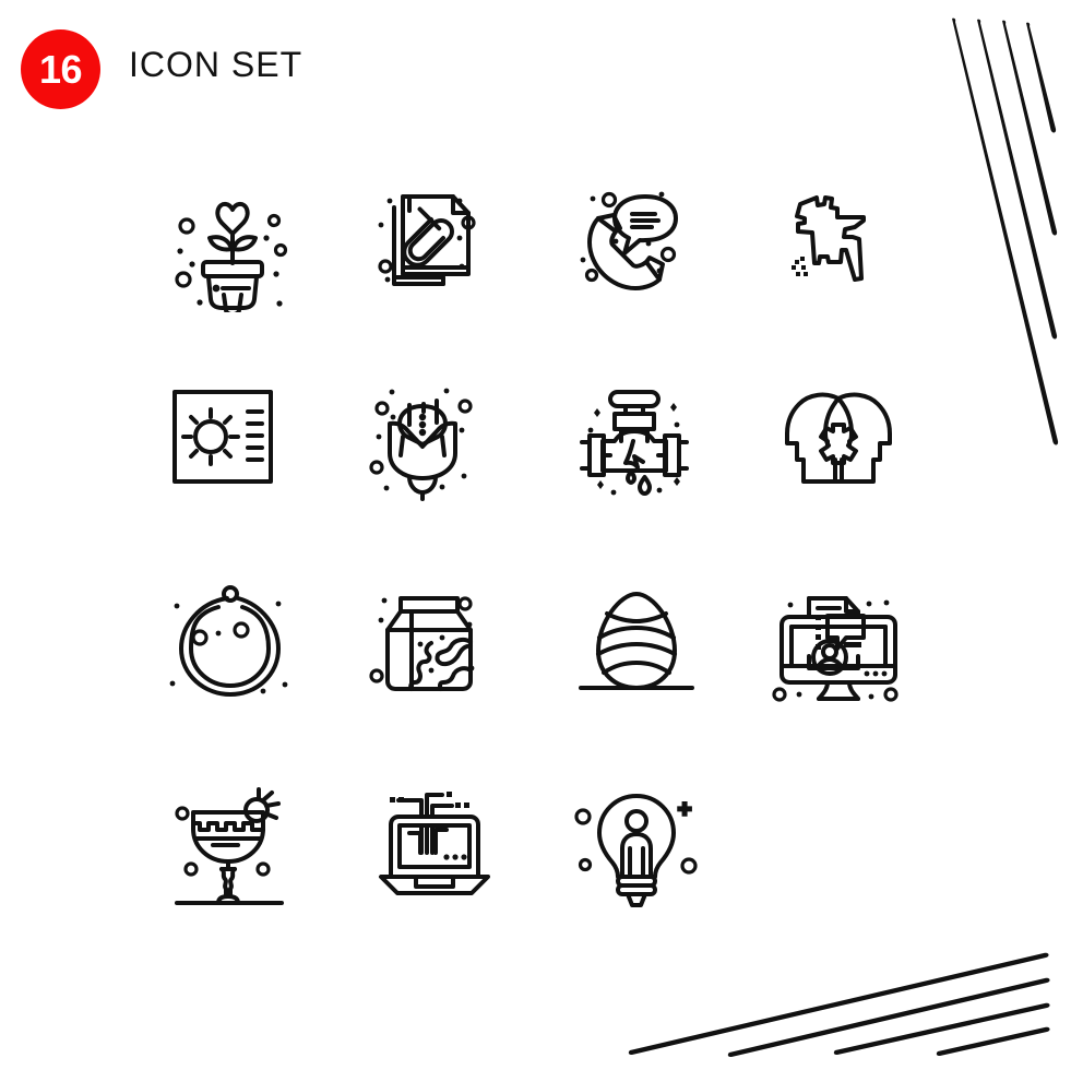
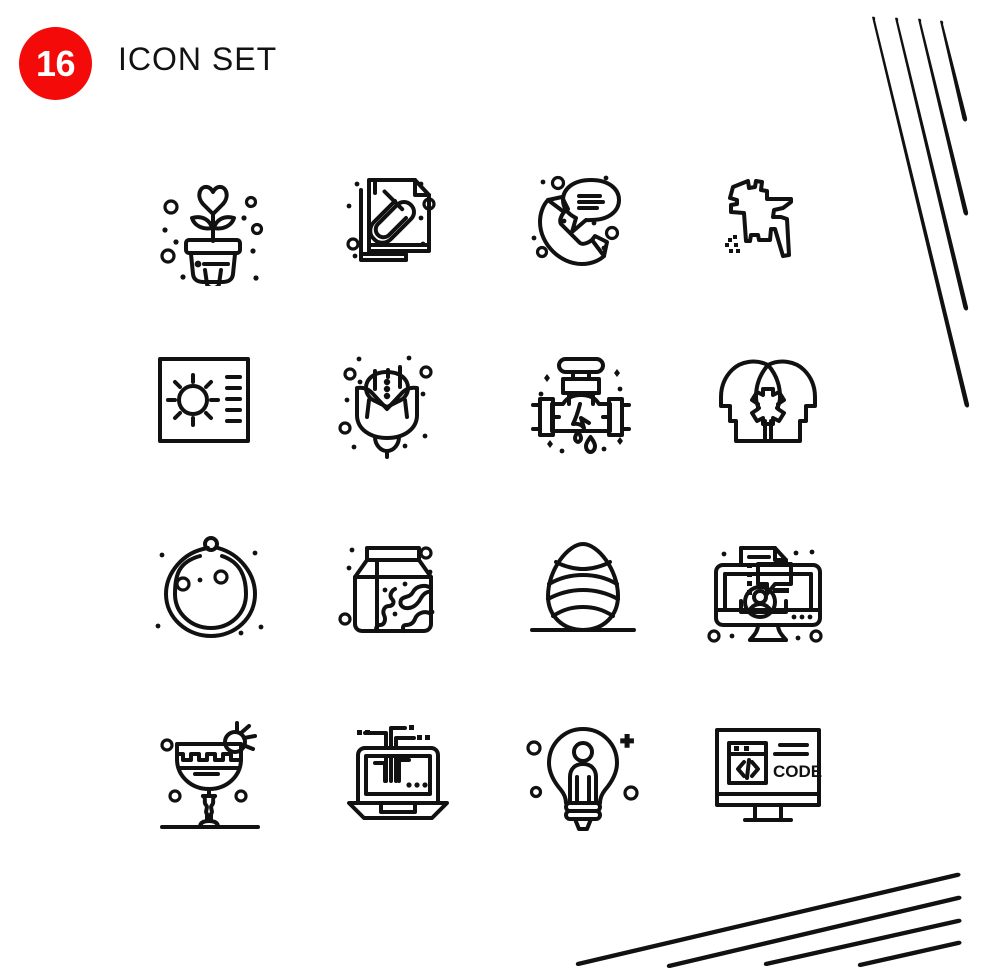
  16
  ICON SET
+ CODE
